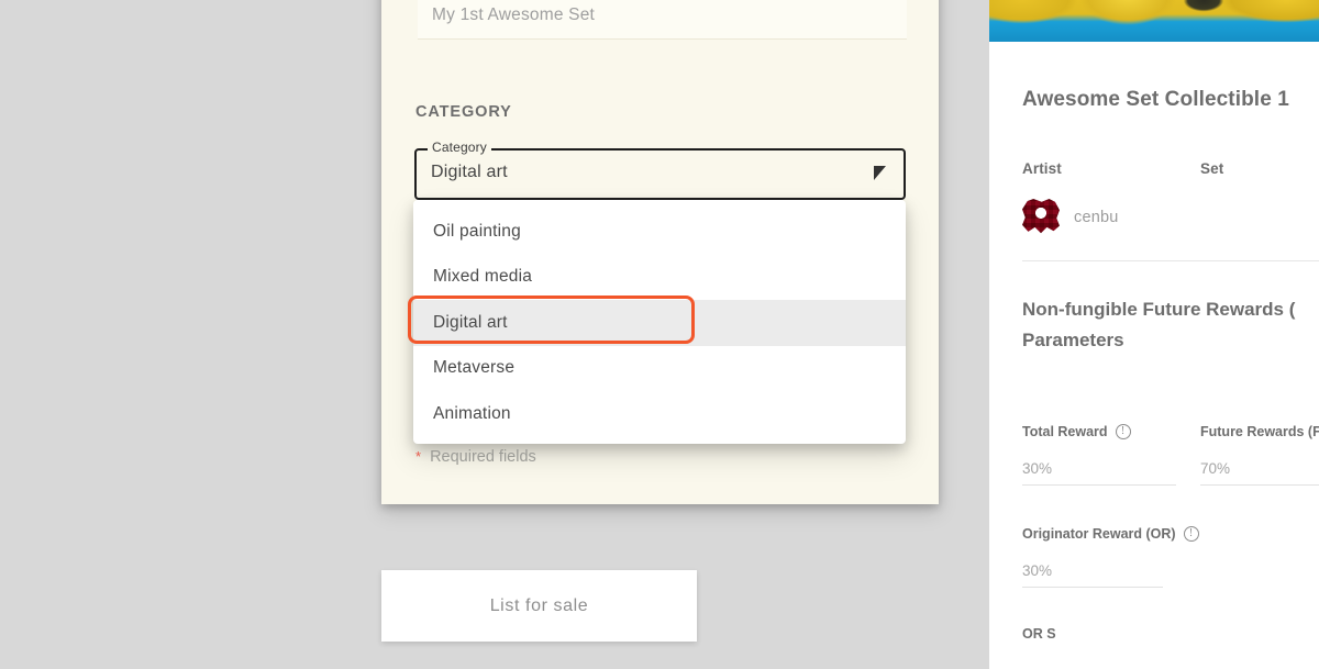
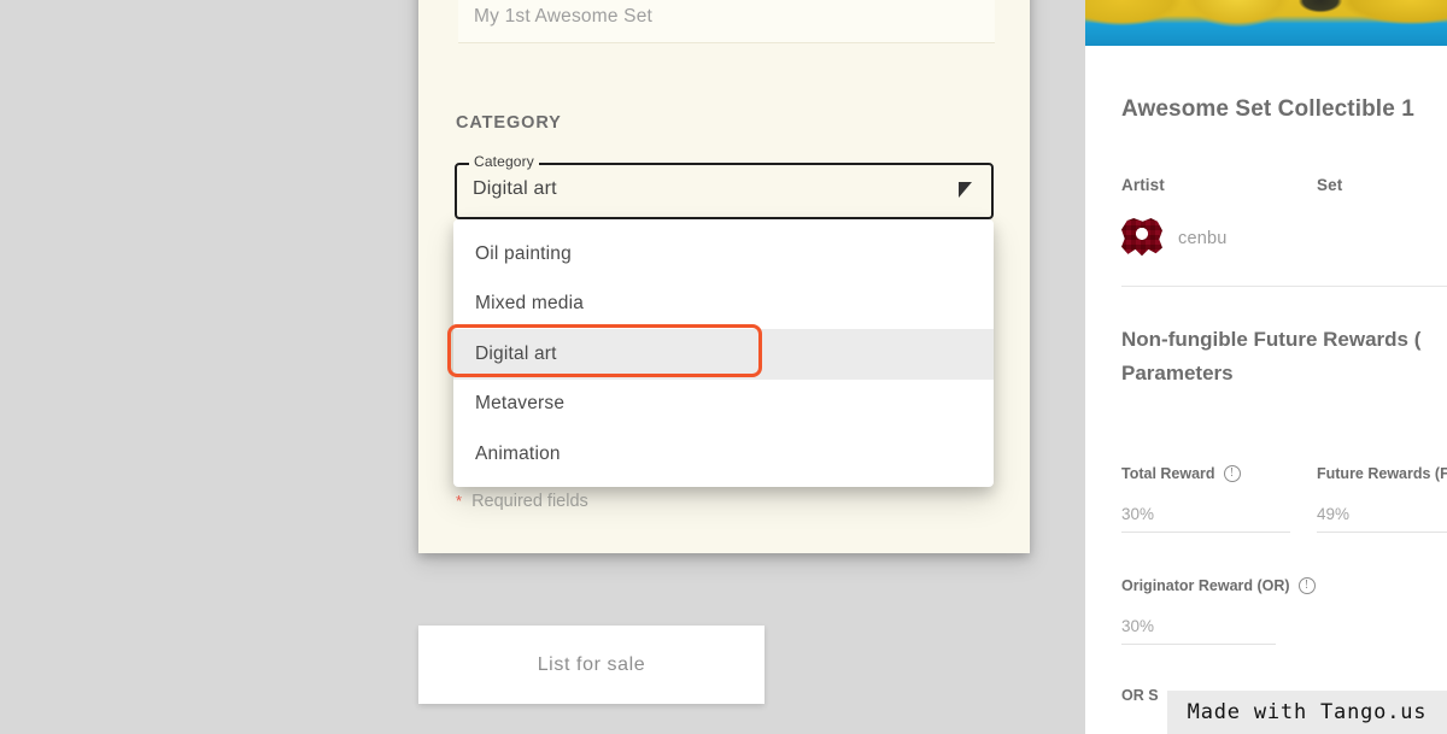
  My 1st Awesome Set
  CATEGORY
  Category
  Digital art
  Oil painting
  Mixed media
  Digital art
  Metaverse
  Animation
  *
  Required fields
  List for sale
  Awesome Set Collectible 1
  Artist
  cenbu
  Set
  Non-fungible Future Rewards (
  Parameters
  Total Reward
  !
  30%
  Future Rewards (F
- 70%
+ 49%
  Originator Reward (OR)
  !
  30%
  OR S
+ Made with Tango.us
